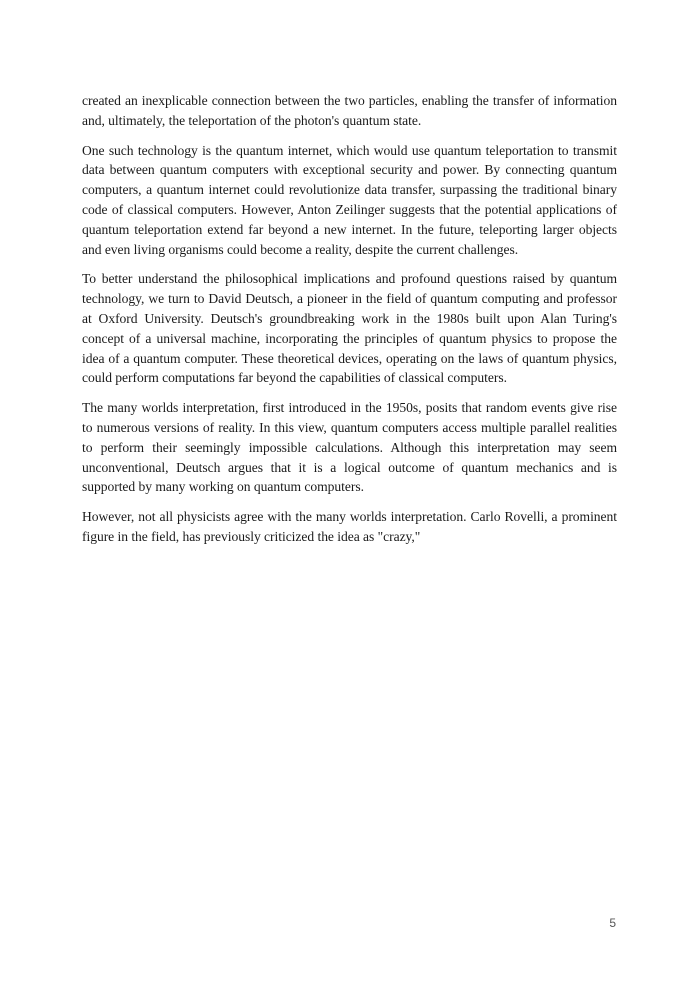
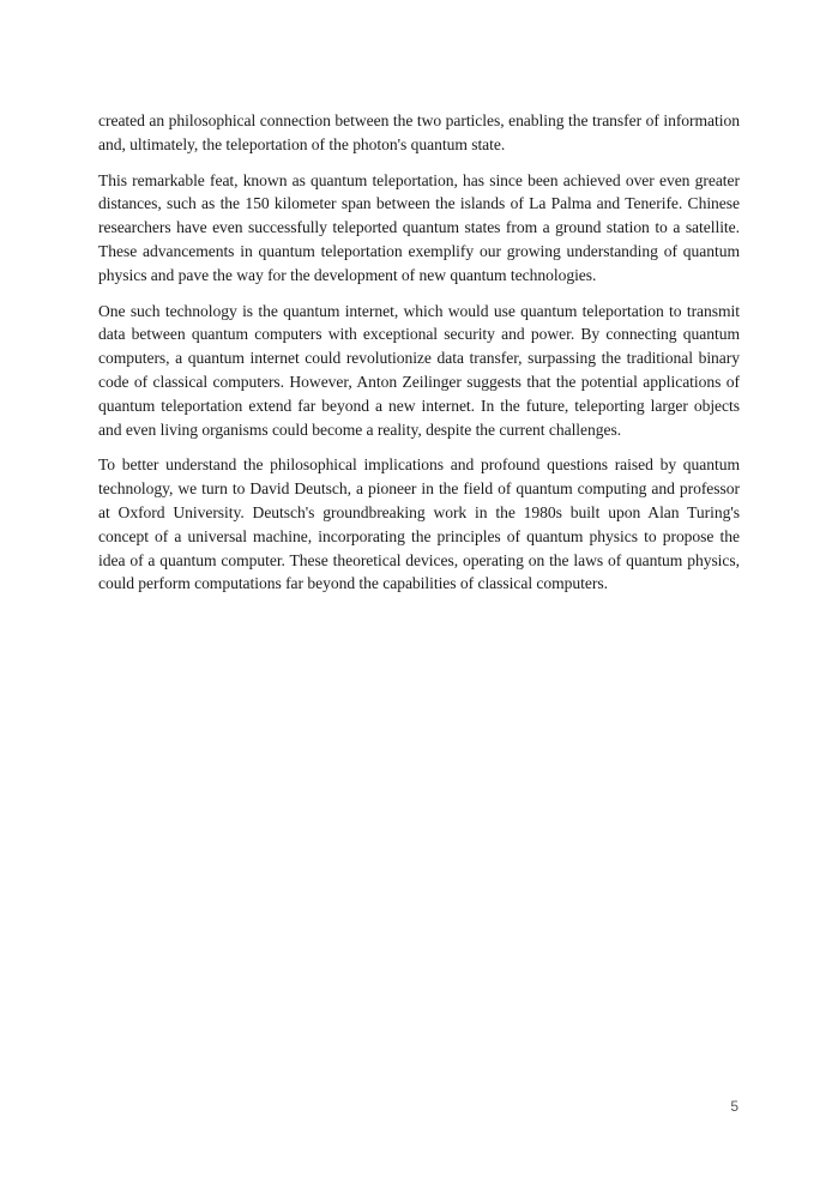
- created an inexplicable connection between the two particles, enabling the transfer of information and, ultimately, the teleportation of the photon's quantum state.
+ created an philosophical connection between the two particles, enabling the transfer of information and, ultimately, the teleportation of the photon's quantum state.
+ This remarkable feat, known as quantum teleportation, has since been achieved over even greater distances, such as the 150 kilometer span between the islands of La Palma and Tenerife. Chinese researchers have even successfully teleported quantum states from a ground station to a satellite. These advancements in quantum teleportation exemplify our growing understanding of quantum physics and pave the way for the development of new quantum technologies.
  One such technology is the quantum internet, which would use quantum teleportation to transmit data between quantum computers with exceptional security and power. By connecting quantum computers, a quantum internet could revolutionize data transfer, surpassing the traditional binary code of classical computers. However, Anton Zeilinger suggests that the potential applications of quantum teleportation extend far beyond a new internet. In the future, teleporting larger objects and even living organisms could become a reality, despite the current challenges.
  To better understand the philosophical implications and profound questions raised by quantum technology, we turn to David Deutsch, a pioneer in the field of quantum computing and professor at Oxford University. Deutsch's groundbreaking work in the 1980s built upon Alan Turing's concept of a universal machine, incorporating the principles of quantum physics to propose the idea of a quantum computer. These theoretical devices, operating on the laws of quantum physics, could perform computations far beyond the capabilities of classical computers.
- The many worlds interpretation, first introduced in the 1950s, posits that random events give rise to numerous versions of reality. In this view, quantum computers access multiple parallel realities to perform their seemingly impossible calculations. Although this interpretation may seem unconventional, Deutsch argues that it is a logical outcome of quantum mechanics and is supported by many working on quantum computers.
- However, not all physicists agree with the many worlds interpretation. Carlo Rovelli, a prominent figure in the field, has previously criticized the idea as "crazy,"
  5
